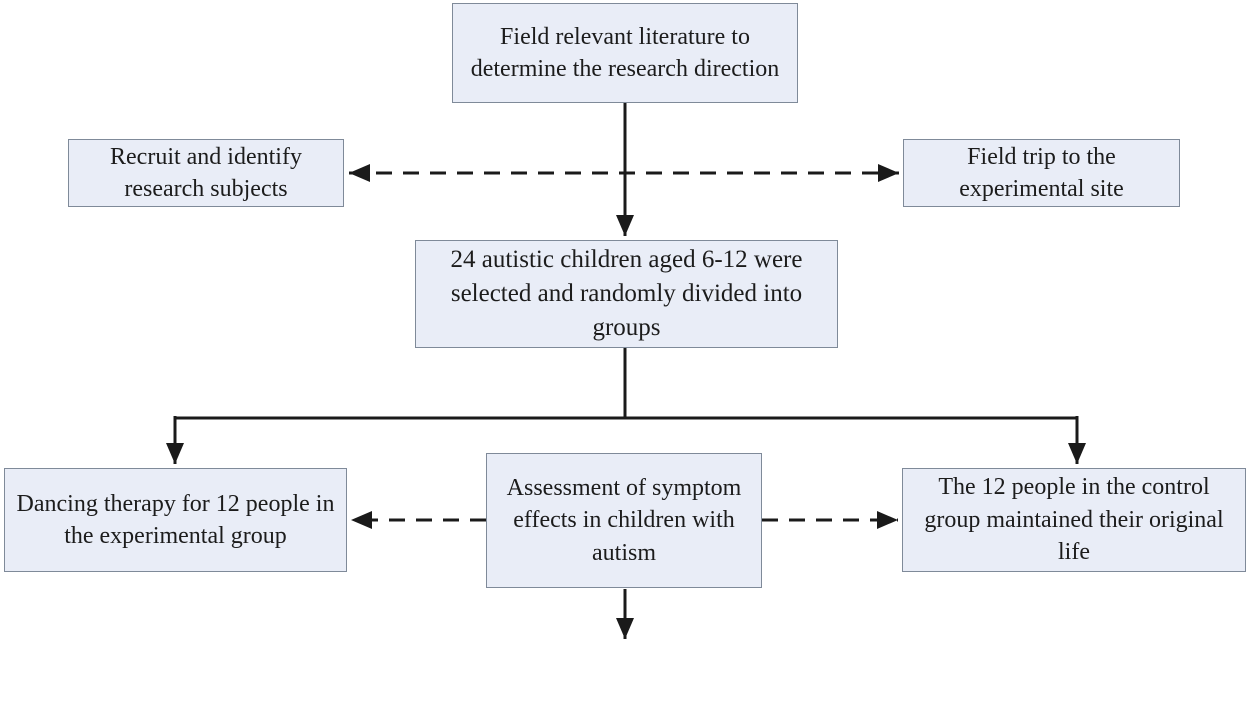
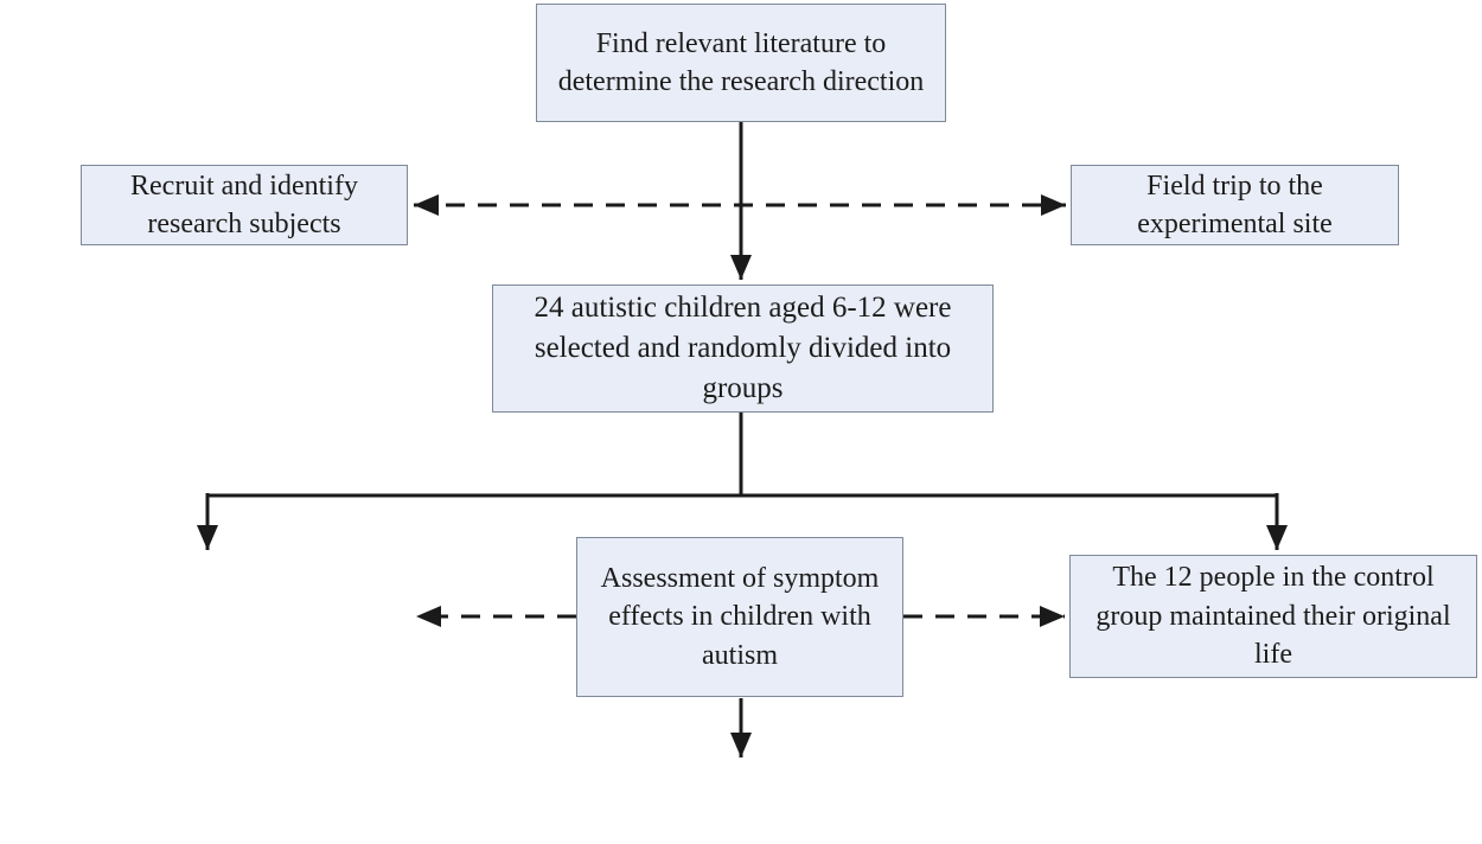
- Field relevant literature to determine the research direction
+ Find relevant literature to determine the research direction
  Recruit and identify research subjects
  Field trip to the experimental site
  24 autistic children aged 6-12 were selected and randomly divided into groups
- Dancing therapy for 12 people in the experimental group
  Assessment of symptom effects in children with autism
  The 12 people in the control group maintained their original life
